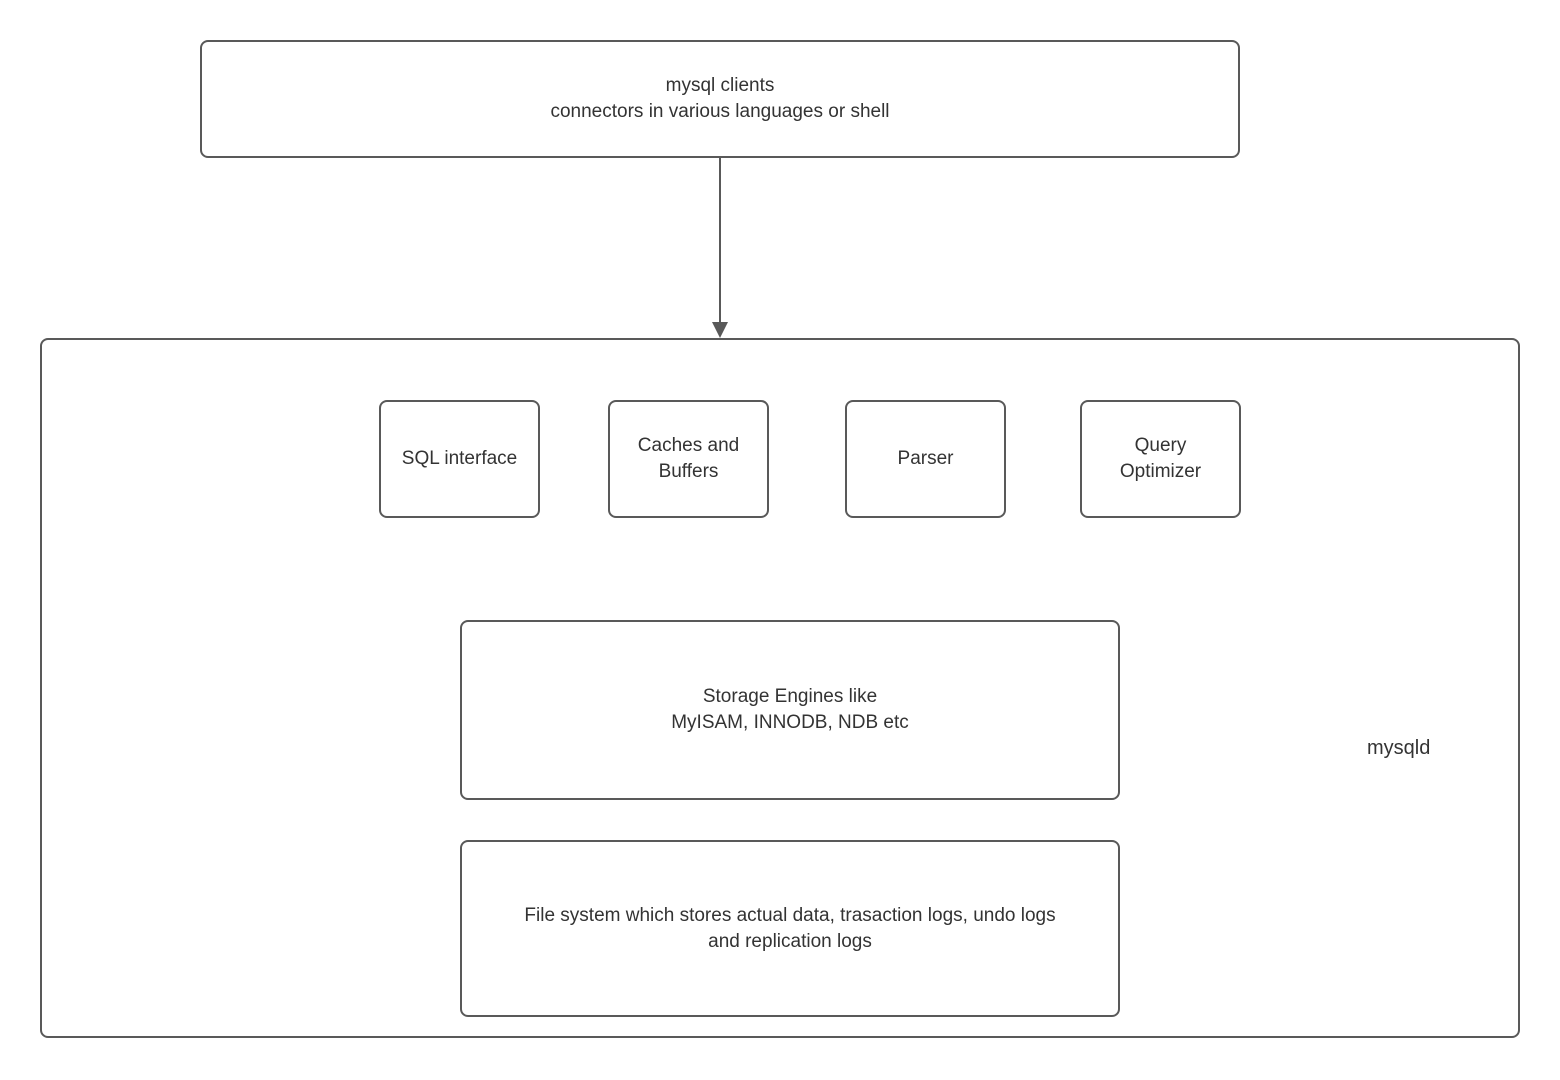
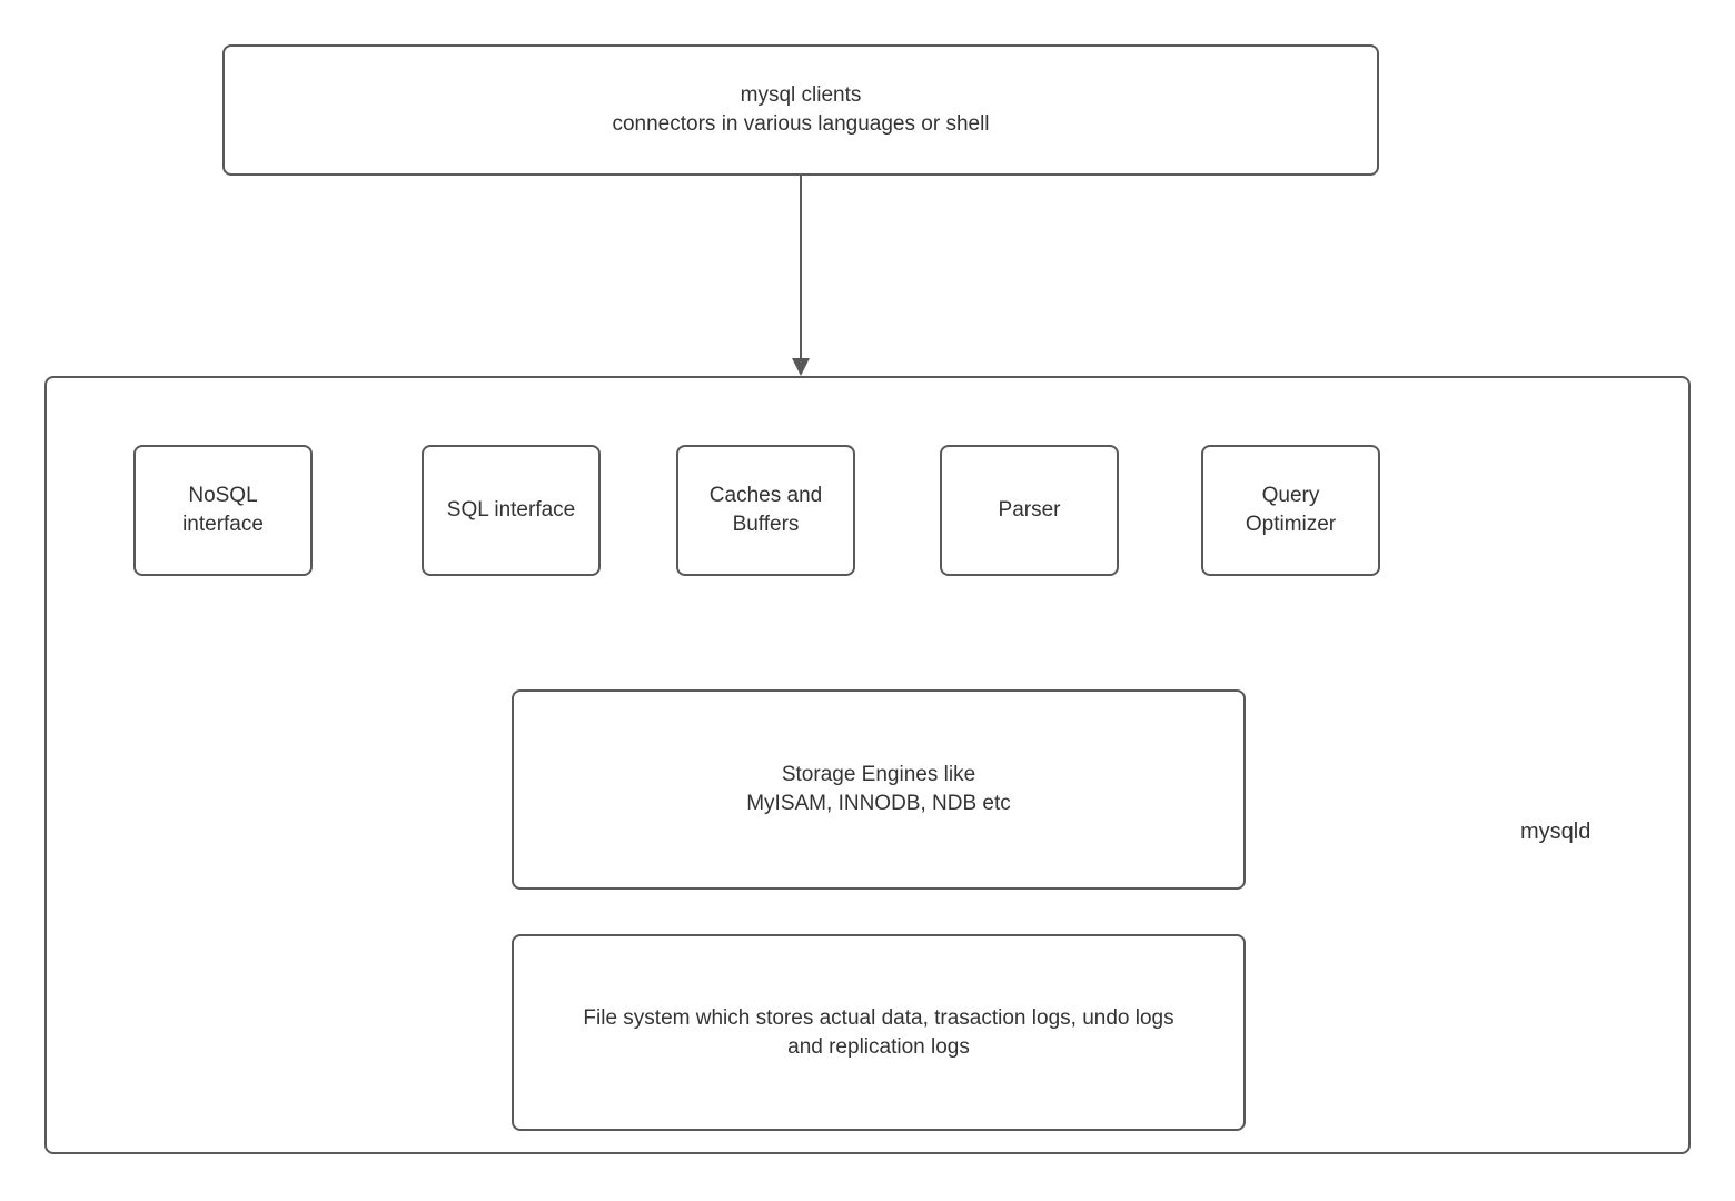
  mysql clients
  connectors in various languages or shell
  mysqld
+ NoSQL
+ interface
  SQL interface
  Caches and
  Buffers
  Parser
  Query
  Optimizer
  Storage Engines like
  MyISAM, INNODB, NDB etc
  File system which stores actual data, trasaction logs, undo logs
  and replication logs
